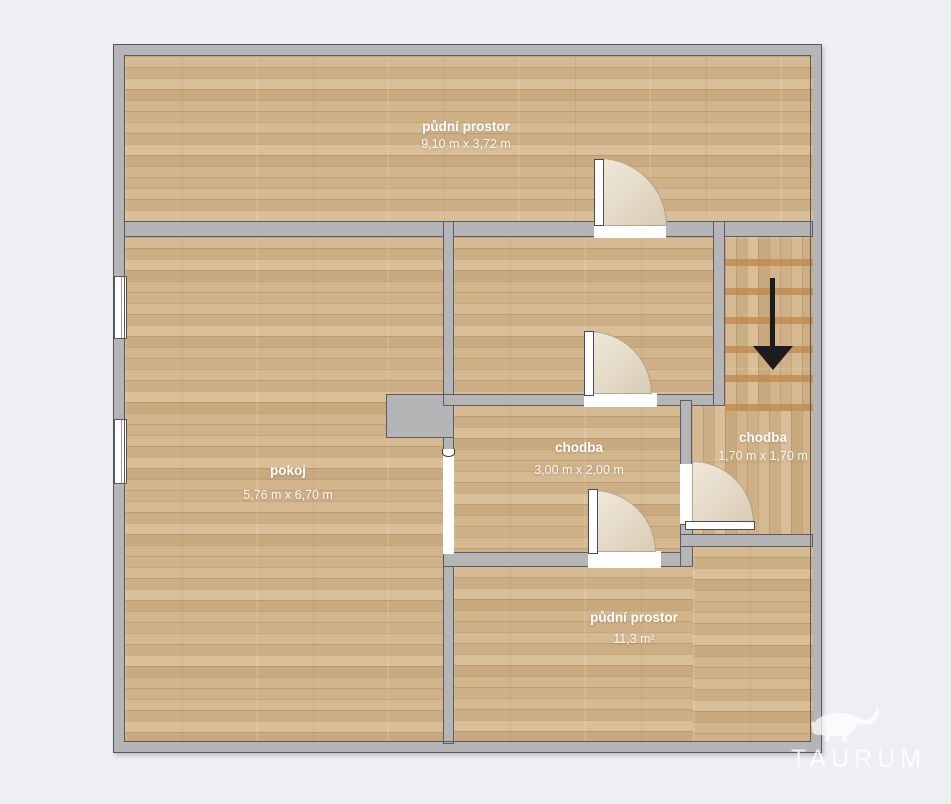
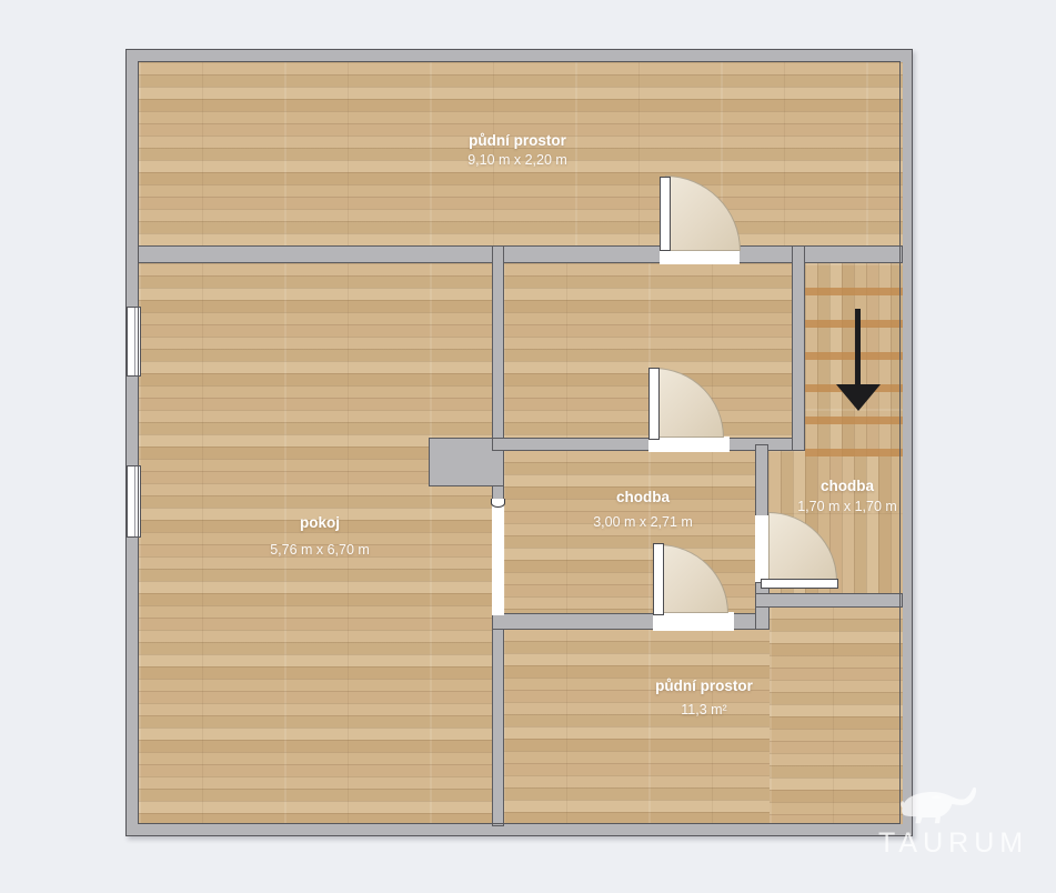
  půdní prostor
- 9,10 m x 3,72 m
+ 9,10 m x 2,20 m
  pokoj
  5,76 m x 6,70 m
  chodba
- 3,00 m x 2,00 m
+ 3,00 m x 2,71 m
  chodba
  1,70 m x 1,70 m
  půdní prostor
  11,3 m²
  TAURUM
